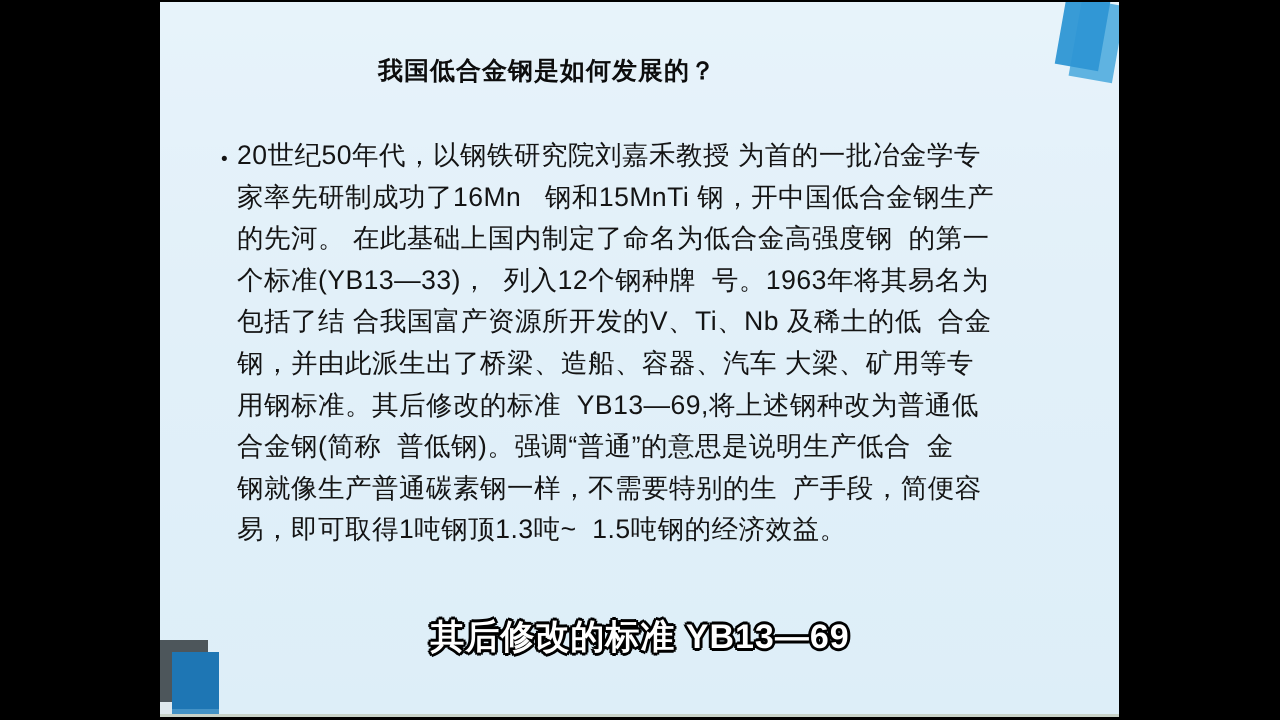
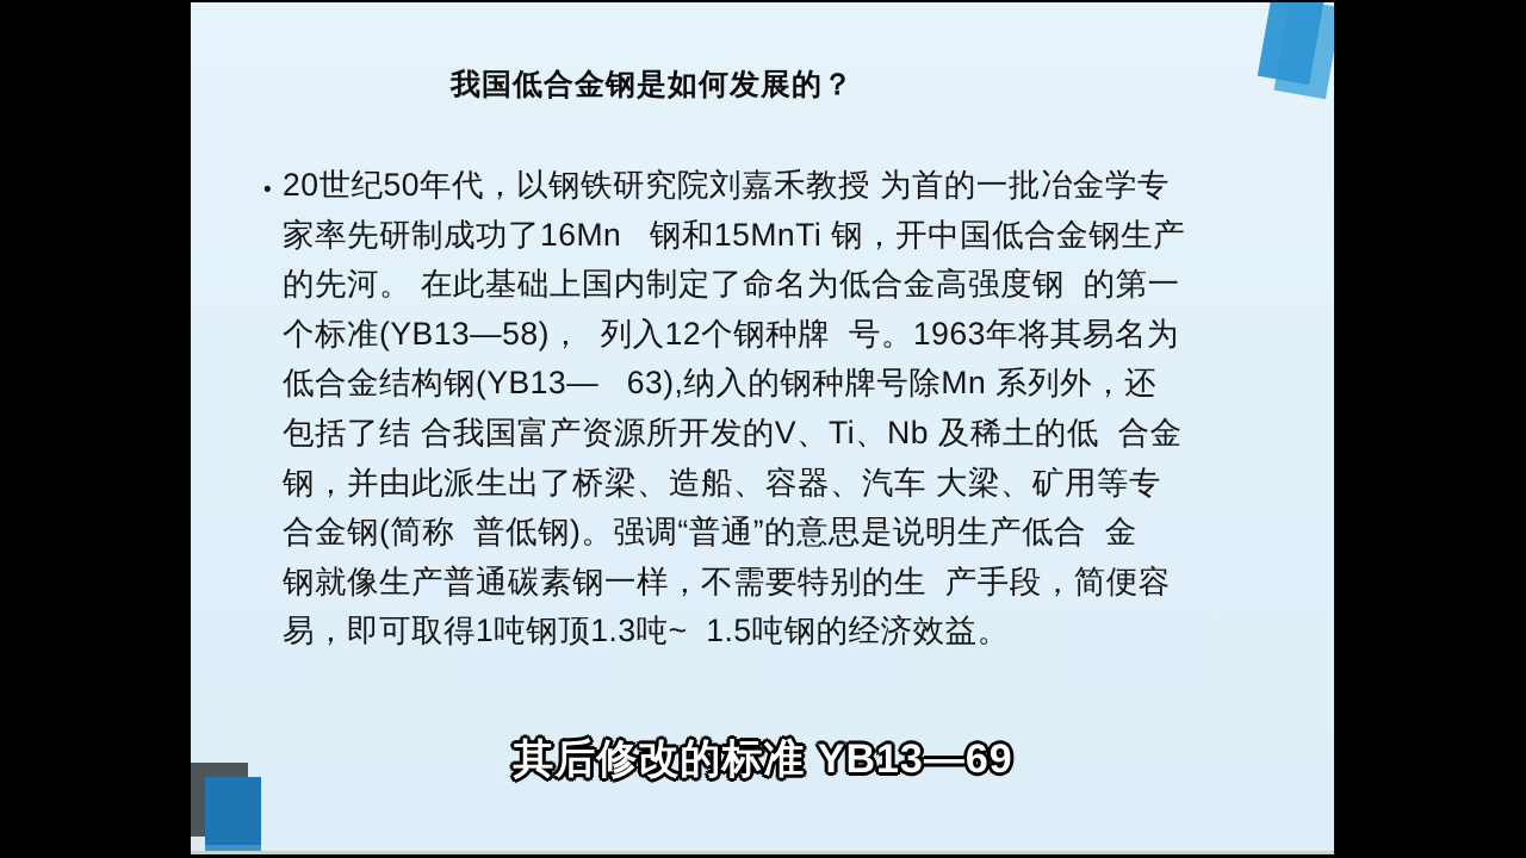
  我国低合金钢是如何发展的？
  •
  20世纪50年代，以钢铁研究院刘嘉禾教授 为首的一批冶金学专
  家率先研制成功了16Mn 钢和15MnTi 钢，开中国低合金钢生产
  的先河。 在此基础上国内制定了命名为低合金高强度钢 的第一
- 个标准(YB13—33)， 列入12个钢种牌 号。1963年将其易名为
+ 个标准(YB13—58)， 列入12个钢种牌 号。1963年将其易名为
+ 低合金结构钢(YB13— 63),纳入的钢种牌号除Mn 系列外，还
  包括了结 合我国富产资源所开发的V、Ti、Nb 及稀土的低 合金
  钢，并由此派生出了桥梁、造船、容器、汽车 大梁、矿用等专
- 用钢标准。其后修改的标准 YB13—69,将上述钢种改为普通低
  合金钢(简称 普低钢)。强调“普通”的意思是说明生产低合 金
  钢就像生产普通碳素钢一样，不需要特别的生 产手段，简便容
  易，即可取得1吨钢顶1.3吨~ 1.5吨钢的经济效益。
  其后修改的标准 YB13—69
